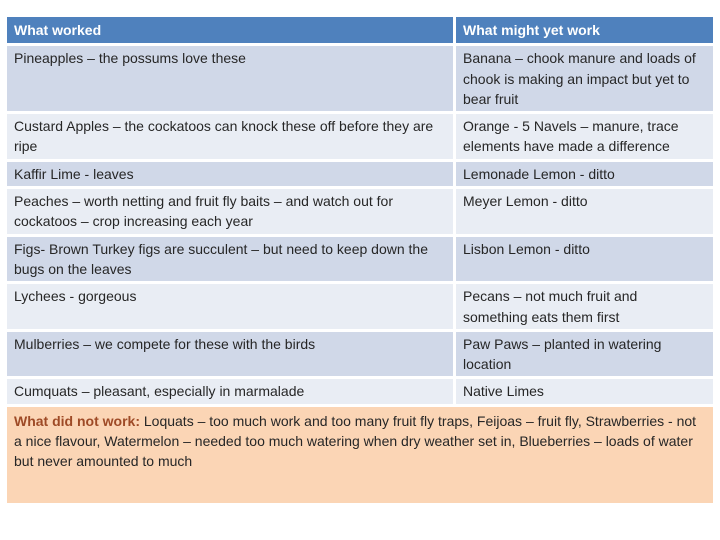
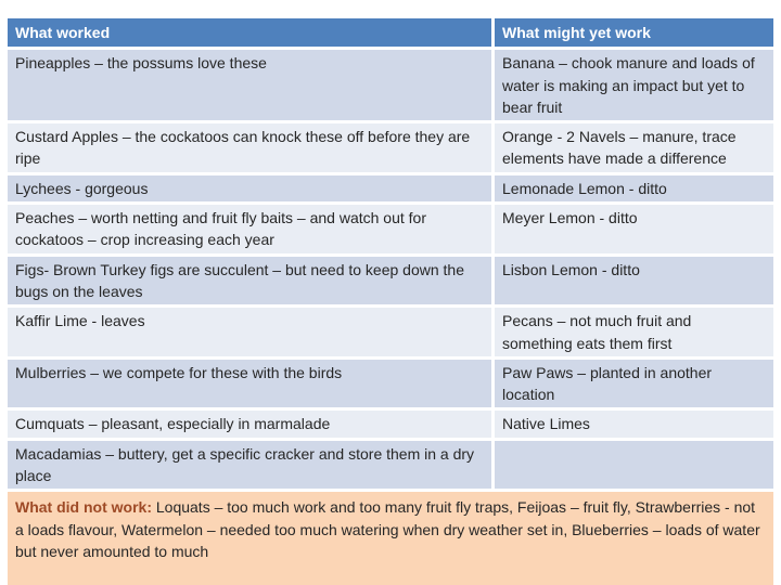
  What worked	What might yet work
- Pineapples – the possums love these	Banana – chook manure and loads of chook is making an impact but yet to bear fruit
+ Pineapples – the possums love these	Banana – chook manure and loads of water is making an impact but yet to bear fruit
- Custard Apples – the cockatoos can knock these off before they are ripe	Orange - 5 Navels – manure, trace elements have made a difference
+ Custard Apples – the cockatoos can knock these off before they are ripe	Orange - 2 Navels – manure, trace elements have made a difference
- Kaffir Lime - leaves	Lemonade Lemon - ditto
+ Lychees - gorgeous	Lemonade Lemon - ditto
  Peaches – worth netting and fruit fly baits – and watch out for cockatoos – crop increasing each year	Meyer Lemon - ditto
  Figs- Brown Turkey figs are succulent – but need to keep down the bugs on the leaves	Lisbon Lemon - ditto
- Lychees - gorgeous	Pecans – not much fruit and something eats them first
+ Kaffir Lime - leaves	Pecans – not much fruit and something eats them first
- Mulberries – we compete for these with the birds	Paw Paws – planted in watering location
+ Mulberries – we compete for these with the birds	Paw Paws – planted in another location
  Cumquats – pleasant, especially in marmalade	Native Limes
+ Macadamias – buttery, get a specific cracker and store them in a dry place
- What did not work: Loquats – too much work and too many fruit fly traps, Feijoas – fruit fly, Strawberries - not a nice flavour, Watermelon – needed too much watering when dry weather set in, Blueberries – loads of water but never amounted to much
+ What did not work: Loquats – too much work and too many fruit fly traps, Feijoas – fruit fly, Strawberries - not a loads flavour, Watermelon – needed too much watering when dry weather set in, Blueberries – loads of water but never amounted to much
